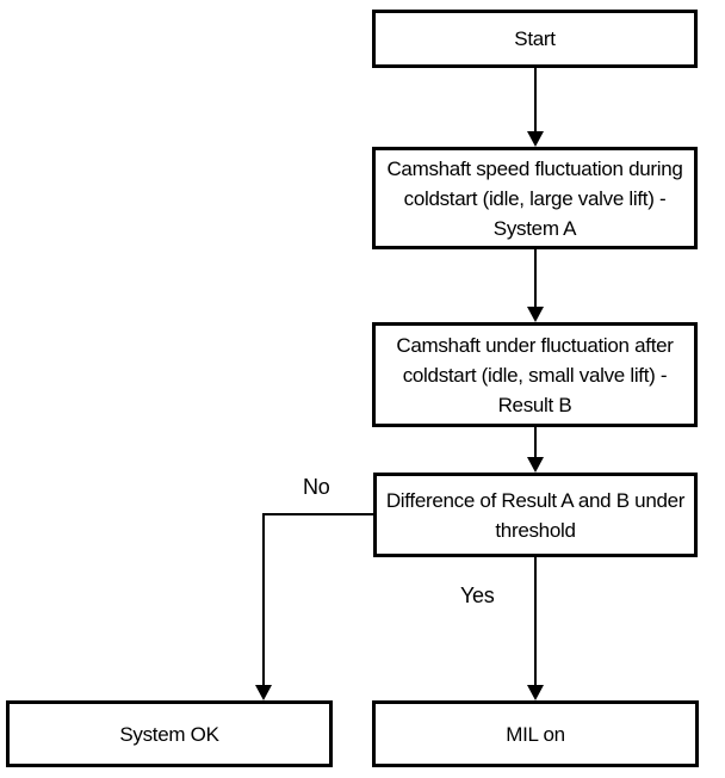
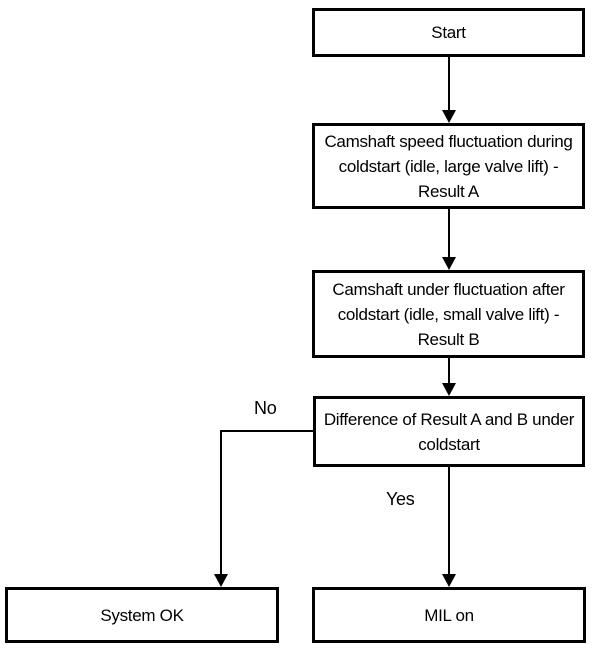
  Start
- Camshaft speed fluctuation during coldstart (idle, large valve lift) - System A
+ Camshaft speed fluctuation during coldstart (idle, large valve lift) - Result A
  Camshaft under fluctuation after coldstart (idle, small valve lift) - Result B
- Difference of Result A and B under threshold
+ Difference of Result A and B under coldstart
  System OK
  MIL on
  No
  Yes
